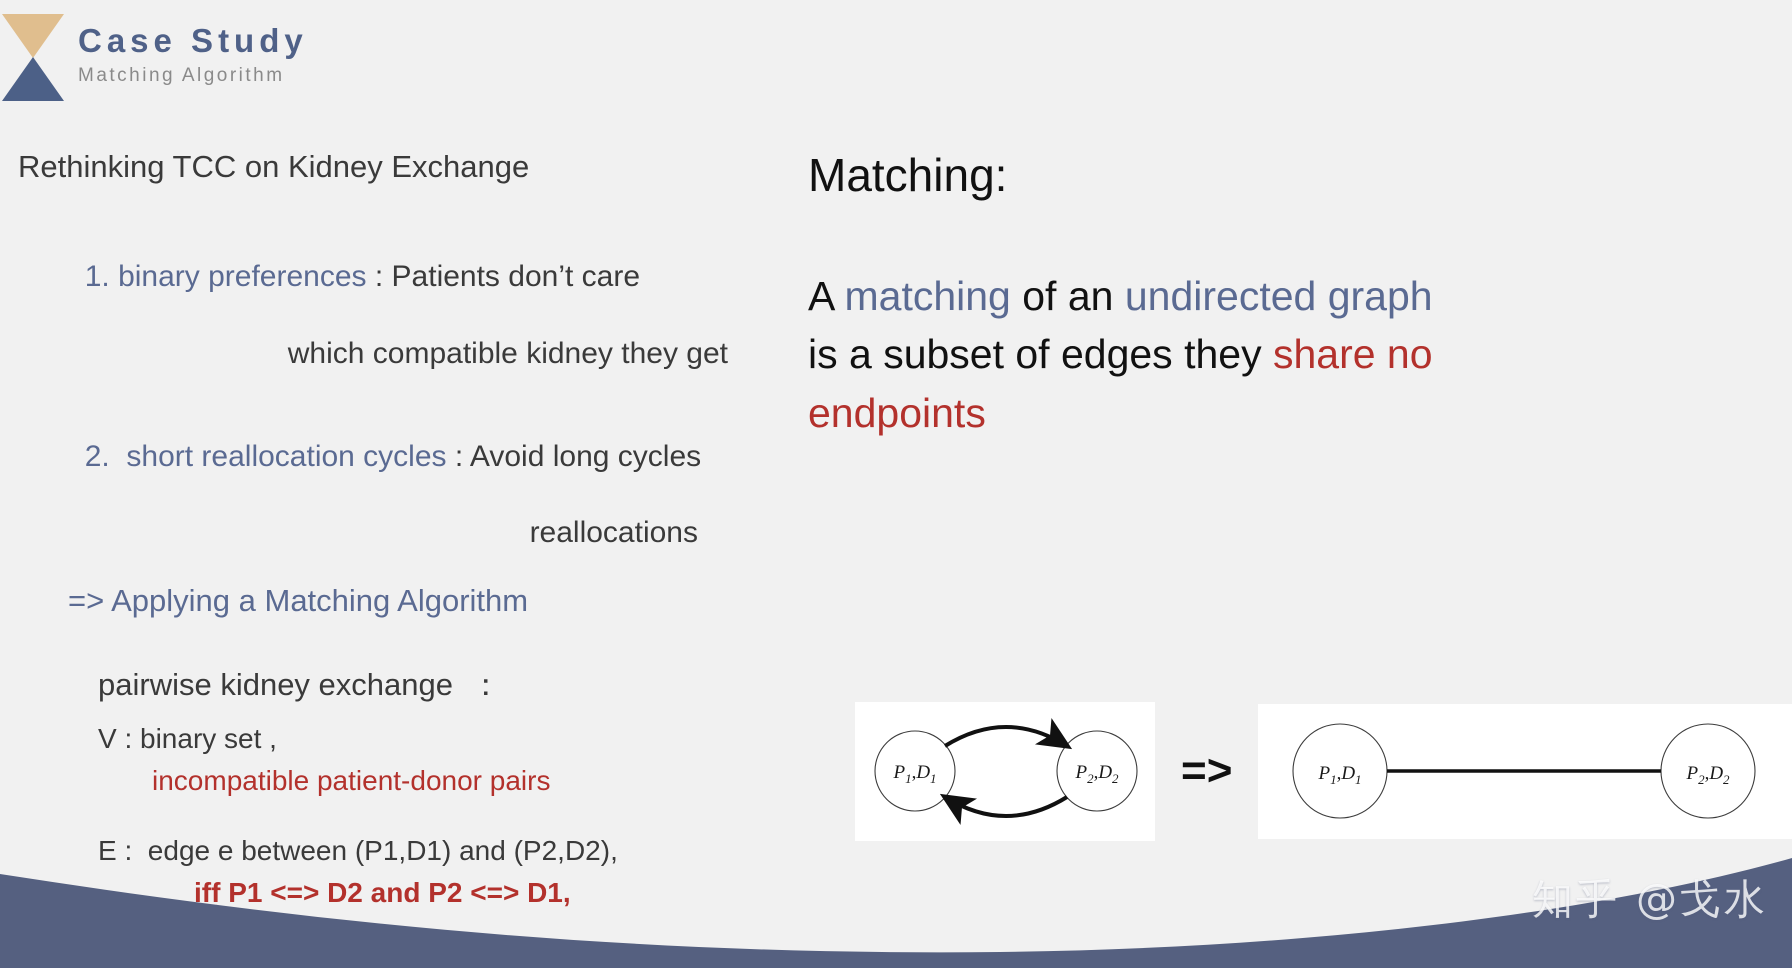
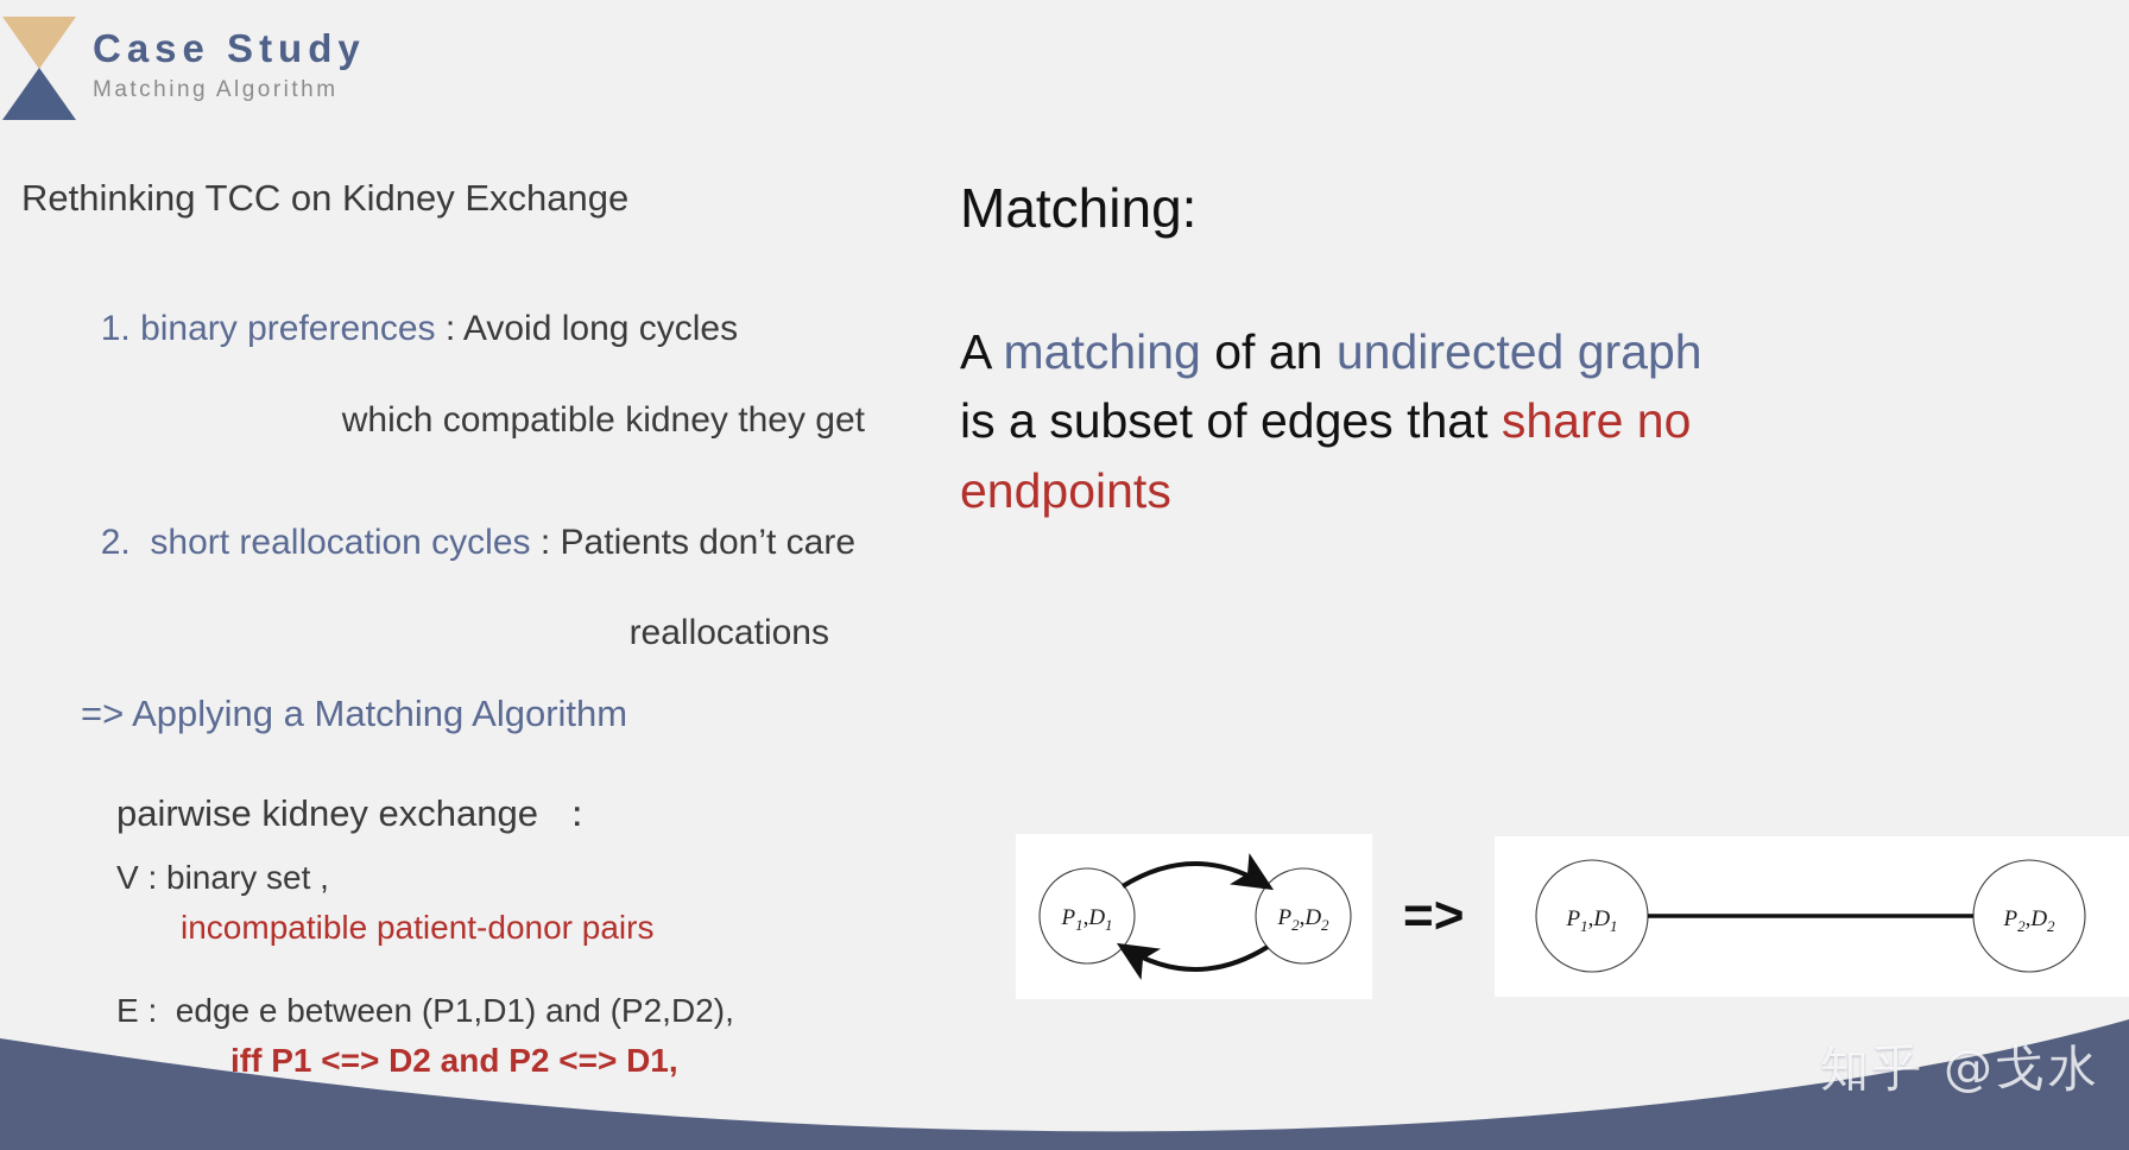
  Case Study
  Matching Algorithm
  Rethinking TCC on Kidney Exchange
- 1. binary preferences : Patients don’t care
+ 1. binary preferences : Avoid long cycles
  which compatible kidney they get
- 2. short reallocation cycles : Avoid long cycles
+ 2. short reallocation cycles : Patients don’t care
  reallocations
  => Applying a Matching Algorithm
  pairwise kidney exchange ：
  V : binary set ,
  incompatible patient-donor pairs
  E : edge e between (P1,D1) and (P2,D2),
  iff P1 <=> D2 and P2 <=> D1,
  Matching:
- A matching of an undirected graph is a subset of edges they share no endpoints
+ A matching of an undirected graph is a subset of edges that share no endpoints
  P1,D1
  P2,D2
  =>
  P1,D1
  P2,D2
  知乎 @戈水
